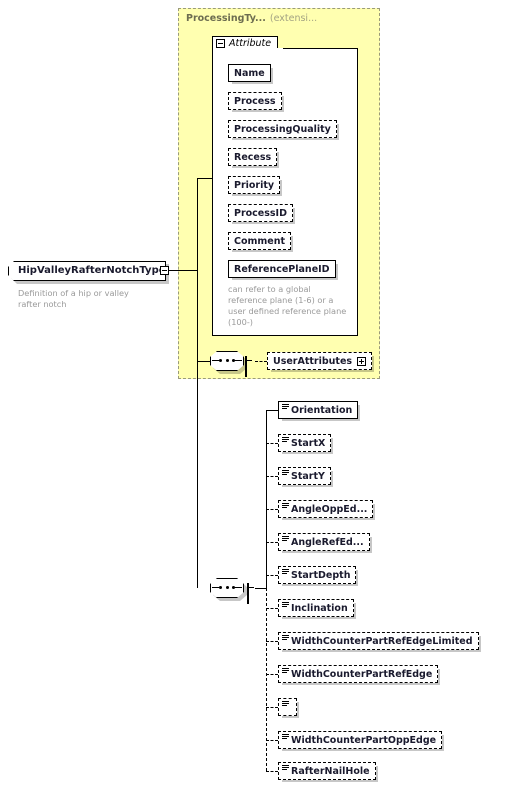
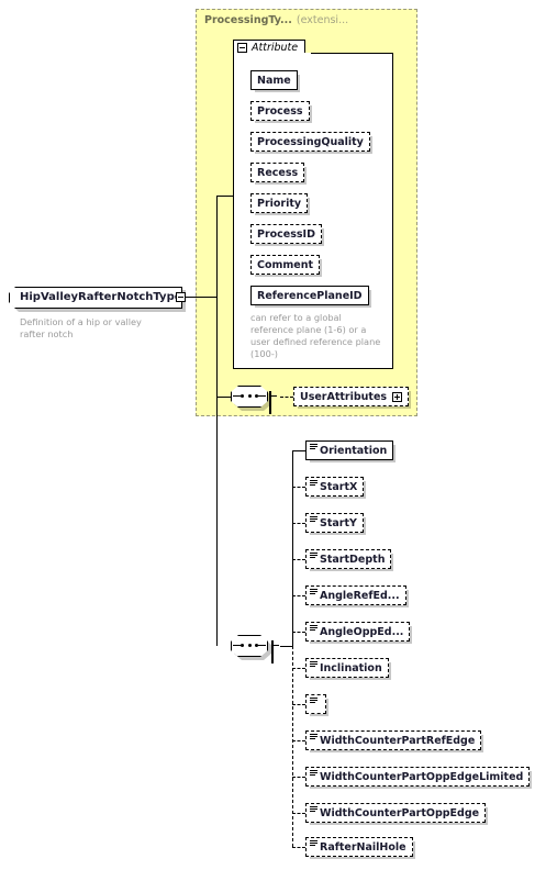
  ProcessingTy... (extensi...
  Attribute
  Name
  Process
  ProcessingQuality
  Recess
  Priority
  ProcessID
  Comment
  ReferencePlaneID
  can refer to a global
  reference plane (1-6) or a
  user defined reference plane
  (100-)
  HipValleyRafterNotchTyp
  Definition of a hip or valley
  rafter notch
  UserAttributes
  Orientation
  StartX
  StartY
- AngleOppEd...
+ StartDepth
  AngleRefEd...
- StartDepth
+ AngleOppEd...
  Inclination
- WidthCounterPartRefEdgeLimited
  WidthCounterPartRefEdge
+ WidthCounterPartOppEdgeLimited
  WidthCounterPartOppEdge
  RafterNailHole
